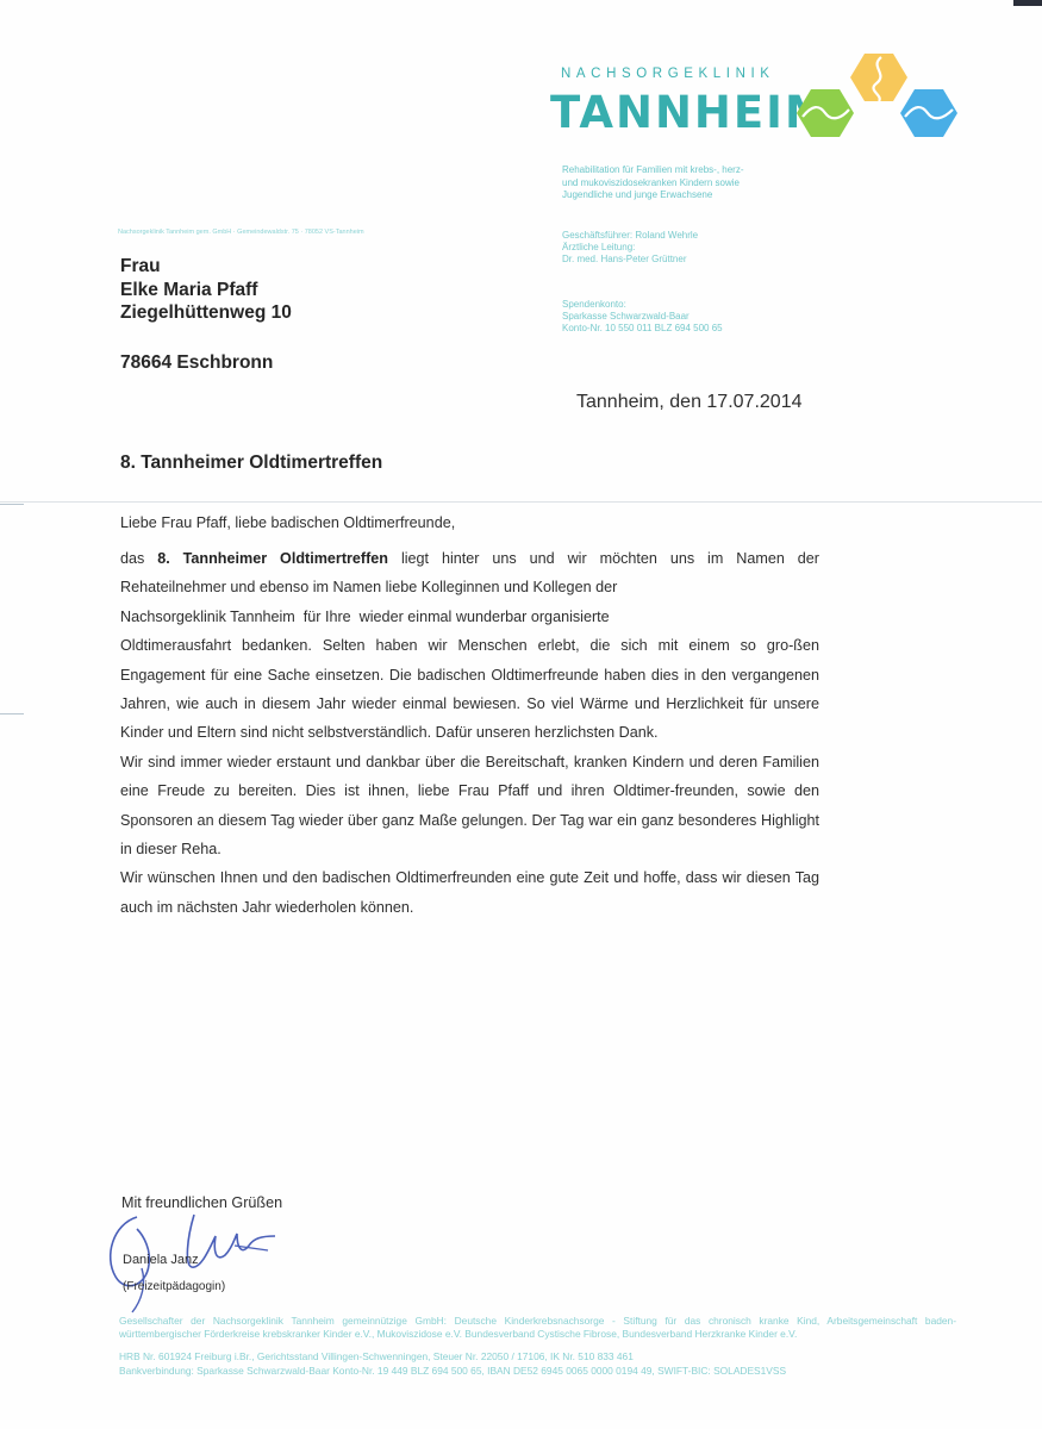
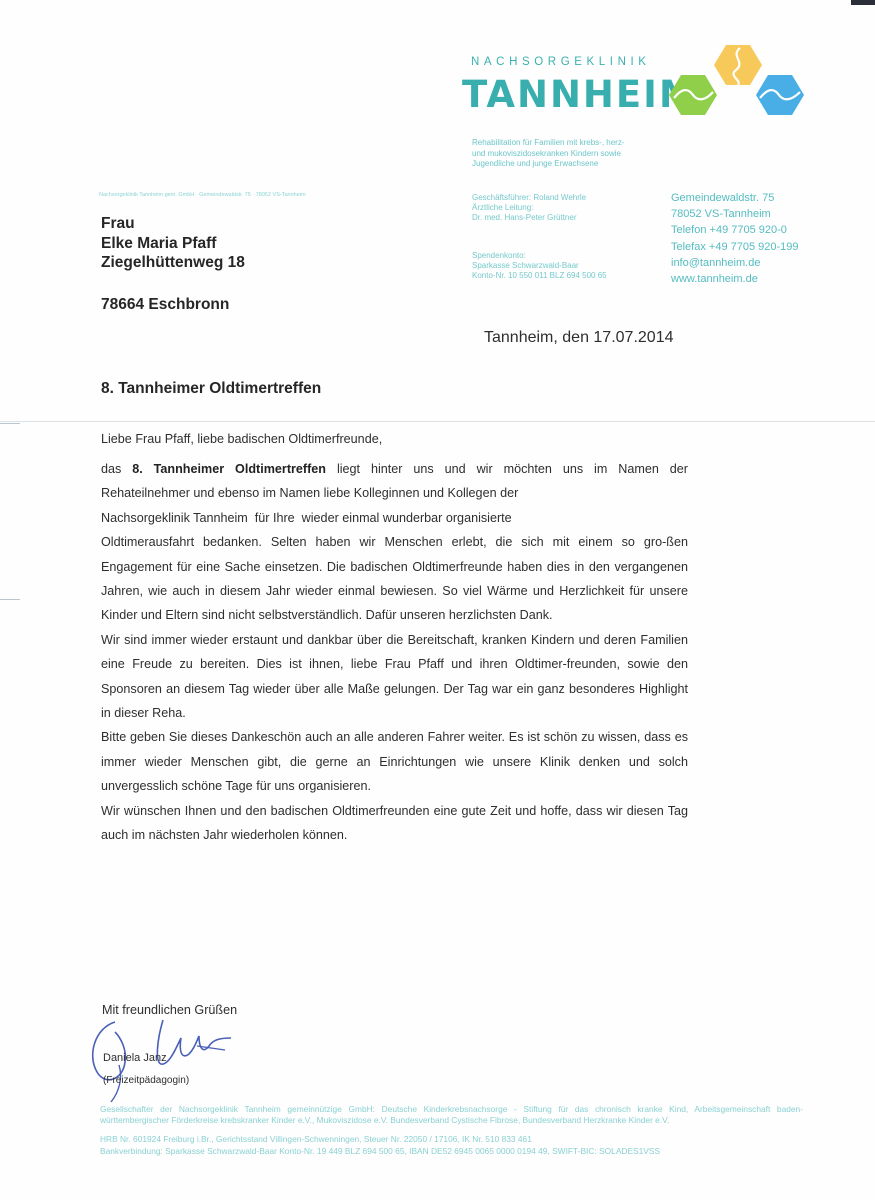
  NACHSORGEKLINIK
  TANNHEI
  Rehabilitation für Familien mit krebs-, herz-
  und mukoviszidosekranken Kindern sowie
  Jugendliche und junge Erwachsene
  Geschäftsführer: Roland Wehrle
  Ärztliche Leitung:
  Dr. med. Hans-Peter Grüttner
  Spendenkonto:
  Sparkasse Schwarzwald-Baar
  Konto-Nr. 10 550 011 BLZ 694 500 65
+ Gemeindewaldstr. 75
+ 78052 VS-Tannheim
+ Telefon +49 7705 920-0
+ Telefax +49 7705 920-199
+ info@tannheim.de
+ www.tannheim.de
  Frau
  Elke Maria Pfaff
- Ziegelhüttenweg 10
+ Ziegelhüttenweg 18
  78664 Eschbronn
  Tannheim, den 17.07.2014
  8. Tannheimer Oldtimertreffen
  Liebe Frau Pfaff, liebe badischen Oldtimerfreunde,
  das 8. Tannheimer Oldtimertreffen liegt hinter uns und wir möchten uns im Namen der
  Rehateilnehmer und ebenso im Namen liebe Kolleginnen und Kollegen der
  Nachsorgeklinik Tannheim für Ihre wieder einmal wunderbar organisierte
  Oldtimerausfahrt bedanken. Selten haben wir Menschen erlebt, die sich mit einem so gro-ßen Engagement für eine Sache einsetzen. Die badischen Oldtimerfreunde haben dies in den vergangenen Jahren, wie auch in diesem Jahr wieder einmal bewiesen. So viel Wärme und Herzlichkeit für unsere Kinder und Eltern sind nicht selbstverständlich. Dafür unseren herzlichsten Dank.
- Wir sind immer wieder erstaunt und dankbar über die Bereitschaft, kranken Kindern und deren Familien eine Freude zu bereiten. Dies ist ihnen, liebe Frau Pfaff und ihren Oldtimer-freunden, sowie den Sponsoren an diesem Tag wieder über ganz Maße gelungen. Der Tag war ein ganz besonderes Highlight in dieser Reha.
+ Wir sind immer wieder erstaunt und dankbar über die Bereitschaft, kranken Kindern und deren Familien eine Freude zu bereiten. Dies ist ihnen, liebe Frau Pfaff und ihren Oldtimer-freunden, sowie den Sponsoren an diesem Tag wieder über alle Maße gelungen. Der Tag war ein ganz besonderes Highlight in dieser Reha.
+ Bitte geben Sie dieses Dankeschön auch an alle anderen Fahrer weiter. Es ist schön zu wissen, dass es immer wieder Menschen gibt, die gerne an Einrichtungen wie unsere Klinik denken und solch unvergesslich schöne Tage für uns organisieren.
  Wir wünschen Ihnen und den badischen Oldtimerfreunden eine gute Zeit und hoffe, dass wir diesen Tag auch im nächsten Jahr wiederholen können.
  Mit freundlichen Grüßen
  Daniela Janz
  (Freizeitpädagogin)
  Gesellschafter der Nachsorgeklinik Tannheim gemeinnützige GmbH: Deutsche Kinderkrebsnachsorge - Stiftung für das chronisch kranke Kind, Arbeitsgemeinschaft baden-württembergischer Förderkreise krebskranker Kinder e.V., Mukoviszidose e.V. Bundesverband Cystische Fibrose, Bundesverband Herzkranke Kinder e.V.
  HRB Nr. 601924 Freiburg i.Br., Gerichtsstand Villingen-Schwenningen, Steuer Nr. 22050 / 17106, IK Nr. 510 833 461
  Bankverbindung: Sparkasse Schwarzwald-Baar Konto-Nr. 19 449 BLZ 694 500 65, IBAN DE52 6945 0065 0000 0194 49, SWIFT-BIC: SOLADES1VSS
